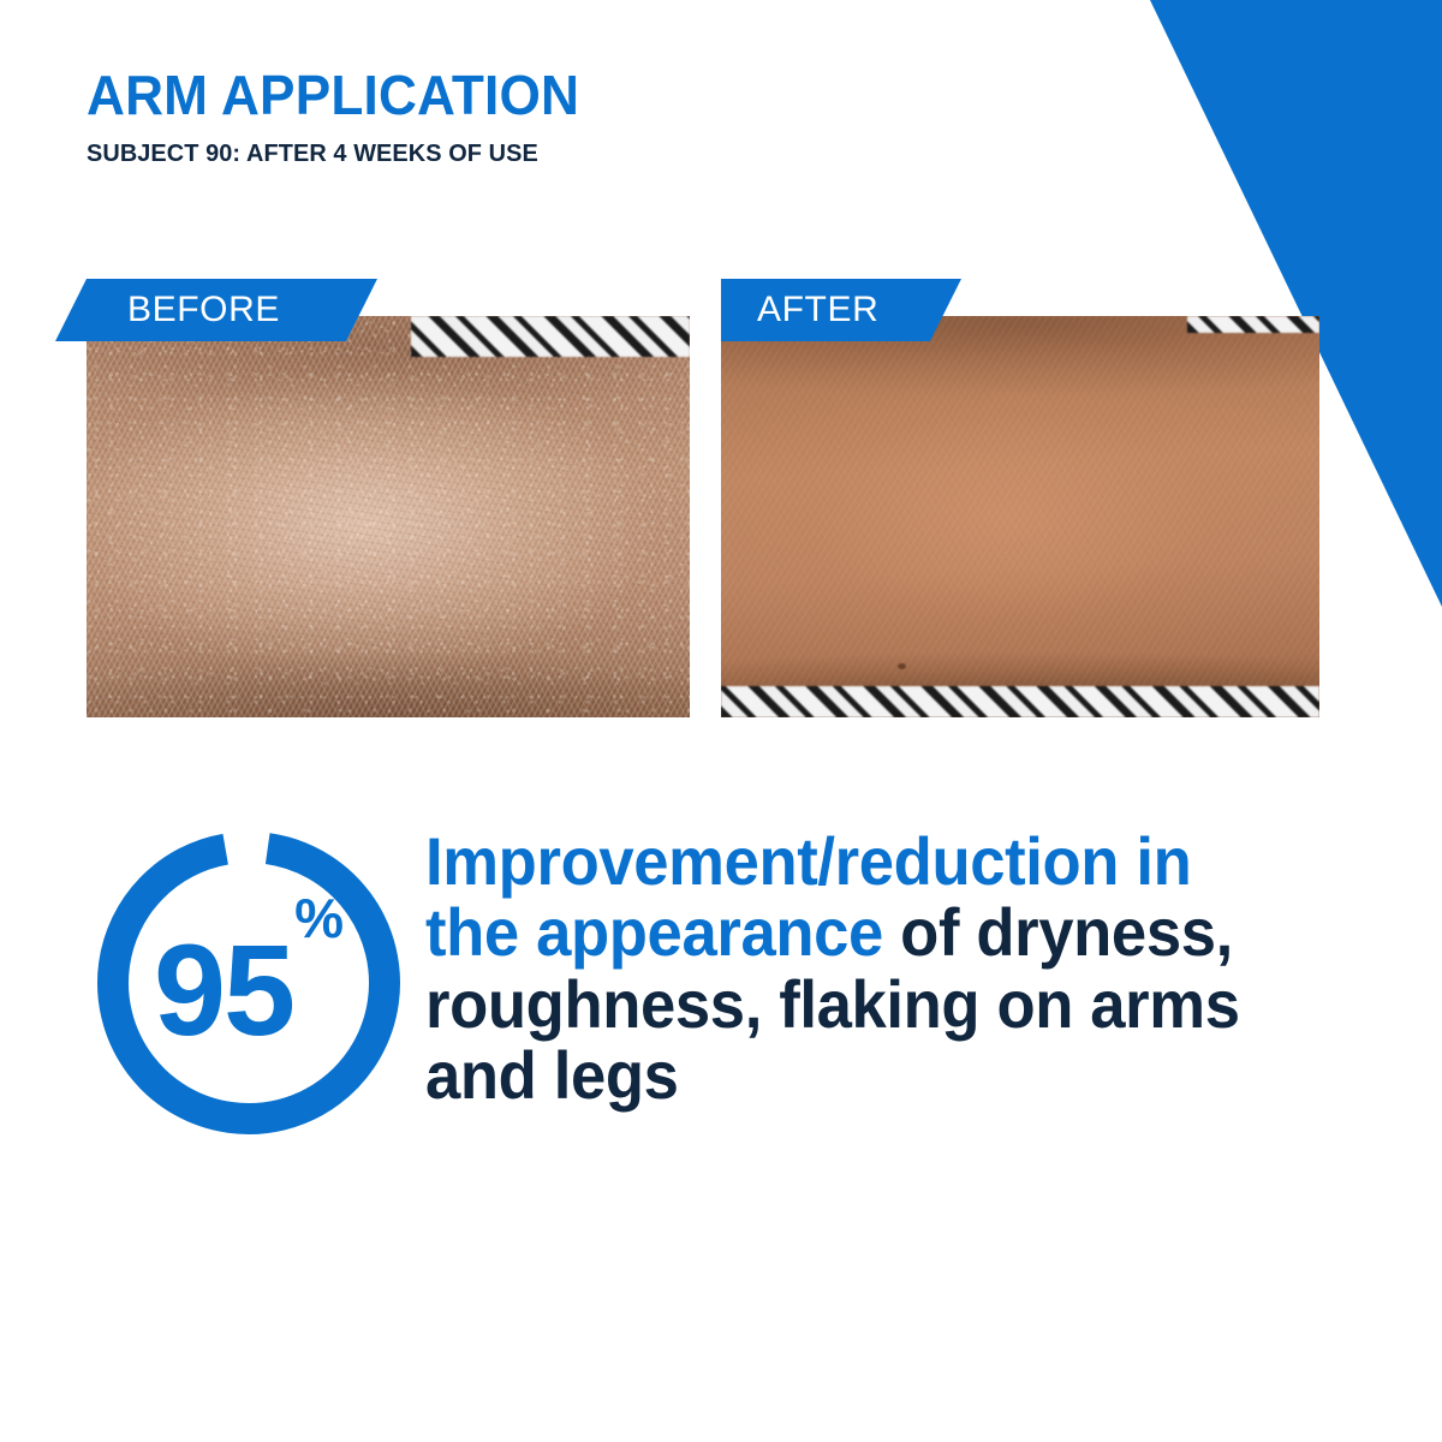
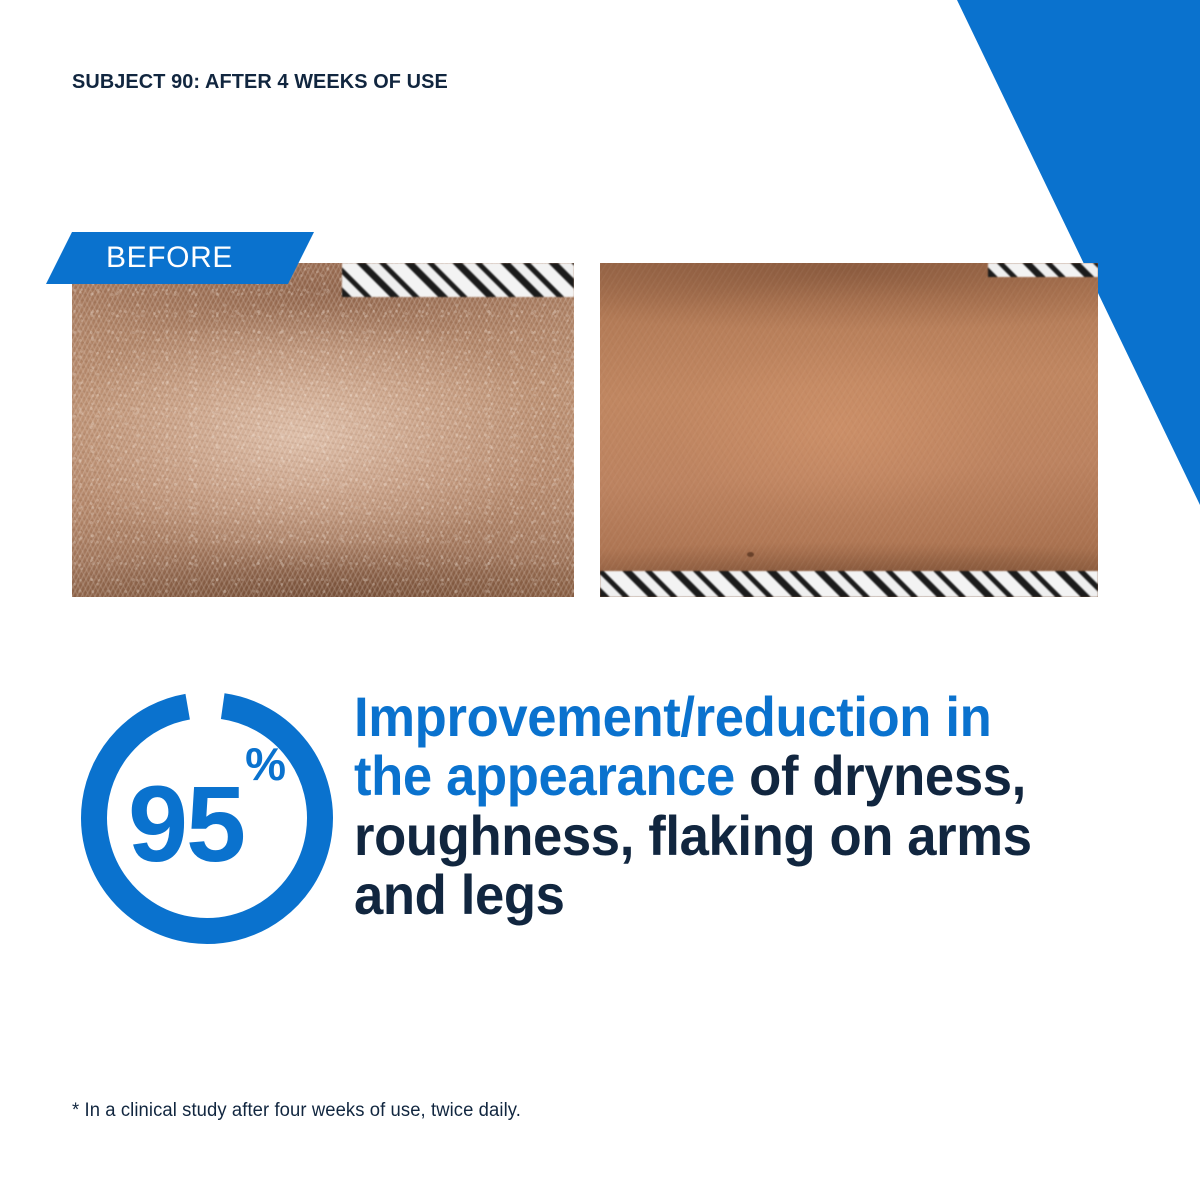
- ARM APPLICATION
  SUBJECT 90: AFTER 4 WEEKS OF USE
  BEFORE
- AFTER
  95
  %
  Improvement/reduction in the appearance of dryness, roughness, flaking on arms and legs
+ * In a clinical study after four weeks of use, twice daily.
